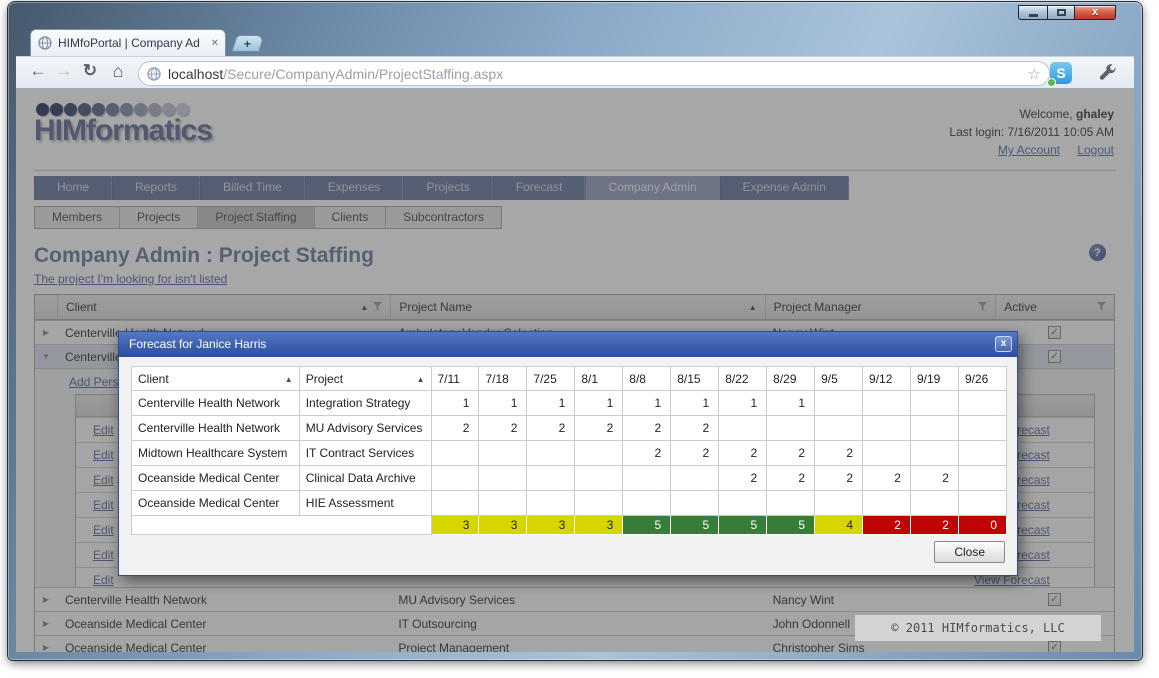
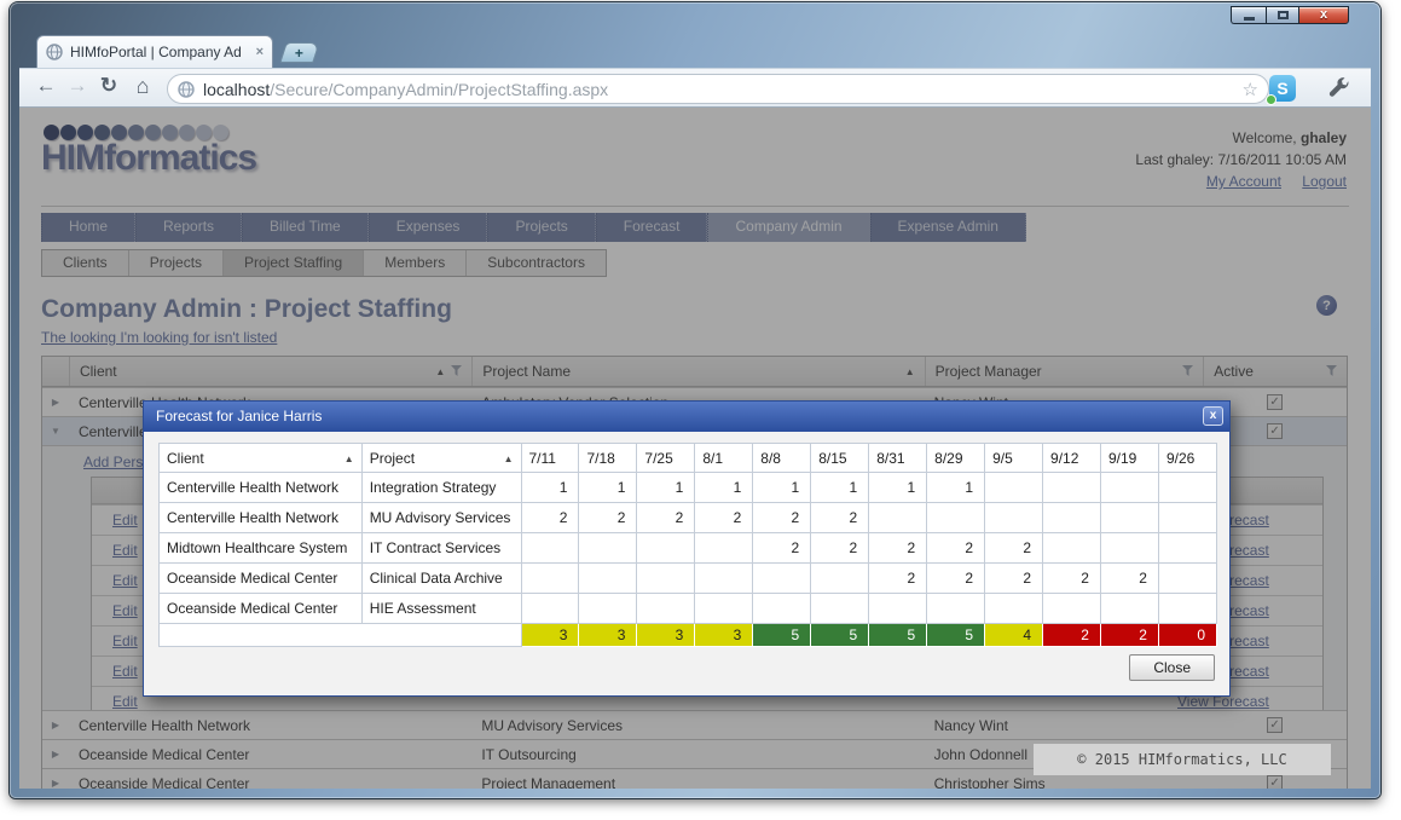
  x
  HIMfoPortal | Company Ad
  ×
  ←
  →
  ↻
  ⌂
  localhost/Secure/CompanyAdmin/ProjectStaffing.aspx
  ☆
  S
  HIMformatics
  Welcome, ghaley
- Last login: 7/16/2011 10:05 AM
+ Last ghaley: 7/16/2011 10:05 AM
  My Account Logout
  Home
  Reports
  Billed Time
  Expenses
  Projects
  Forecast
  Company Admin
  Expense Admin
- Members
+ Clients
  Projects
  Project Staffing
- Clients
+ Members
  Subcontractors
  Company Admin : Project Staffing
  ?
- The project I'm looking for isn't listed
+ The looking I'm looking for isn't listed
  Client
  ▲
  Project Name
  ▲
  Project Manager
  Active
  ▶
  ✓
  ▼
  ✓
  Add Pers
  Edit
  Edit
  Edit
  Edit
  Edit
  Edit
  Edit
  View Forecast
  ▶
  Centerville Health Network
  MU Advisory Services
  Nancy Wint
  ✓
  ▶
  Oceanside Medical Center
  IT Outsourcing
  John Odonnell
  ▶
  Oceanside Medical Center
  Project Management
  Christopher Sims
  ✓
- © 2011 HIMformatics, LLC
+ © 2015 HIMformatics, LLC
  Forecast for Janice Harris
  x
- Client ▲	Project ▲	7/11	7/18	7/25	8/1	8/8	8/15	8/22	8/29	9/5	9/12	9/19	9/26
+ Client ▲	Project ▲	7/11	7/18	7/25	8/1	8/8	8/15	8/31	8/29	9/5	9/12	9/19	9/26
  Centerville Health Network	Integration Strategy	1	1	1	1	1	1	1	1
  Centerville Health Network	MU Advisory Services	2	2	2	2	2	2
  Midtown Healthcare System	IT Contract Services					2	2	2	2	2
  Oceanside Medical Center	Clinical Data Archive							2	2	2	2	2
  Oceanside Medical Center	HIE Assessment
  	3	3	3	3	5	5	5	5	4	2	2	0
  Close
